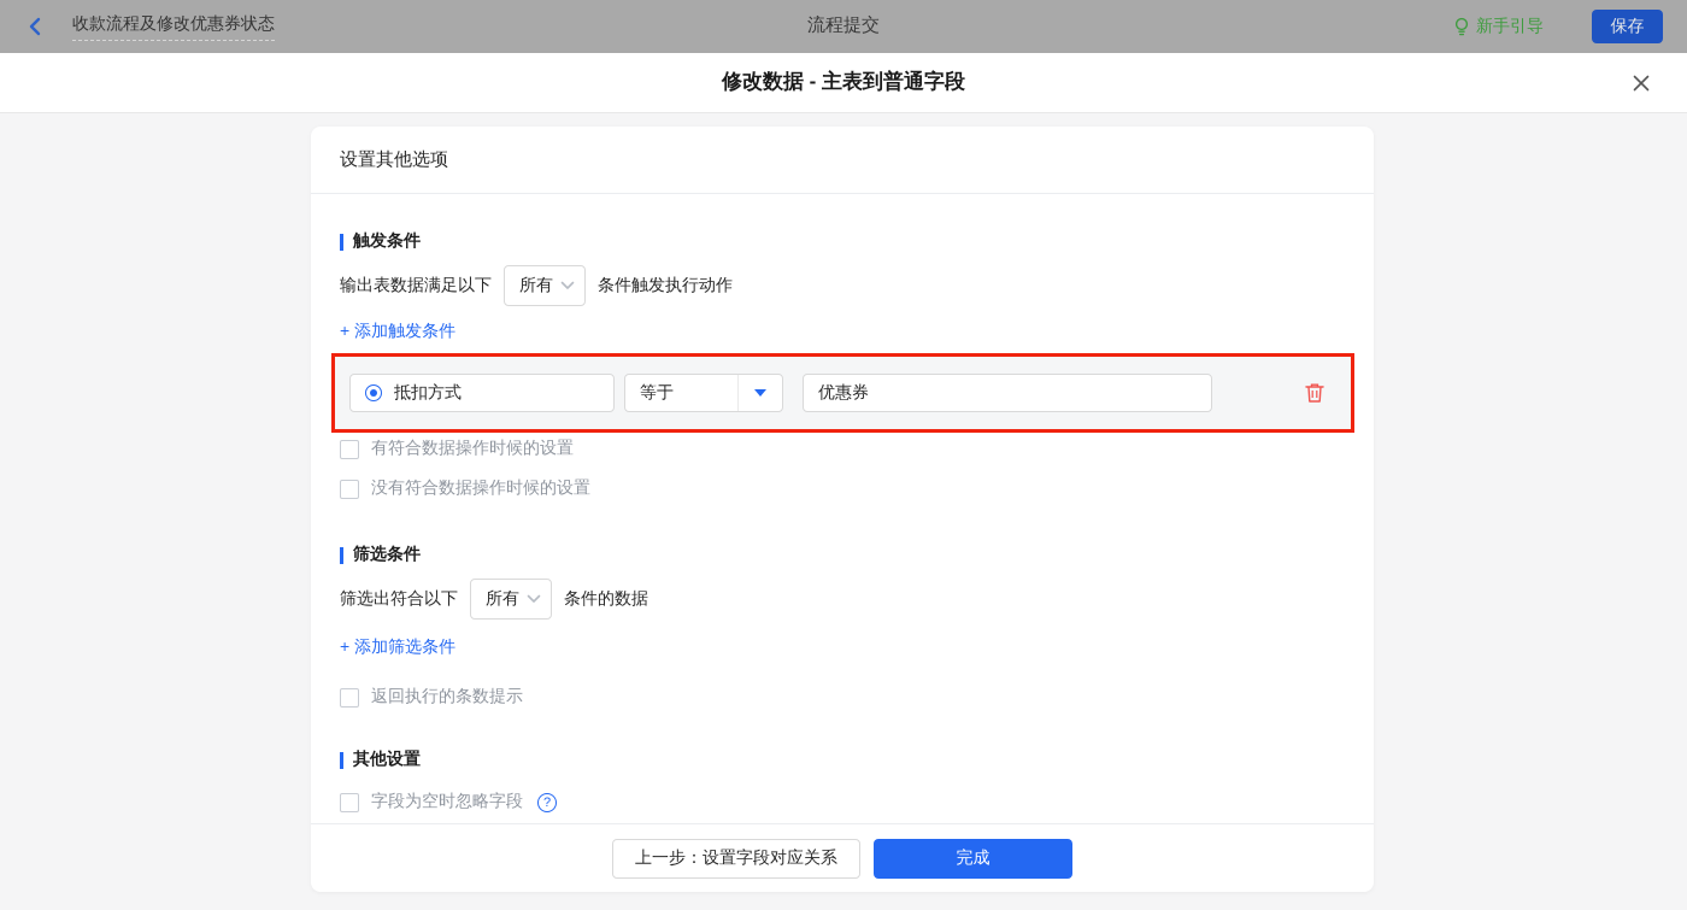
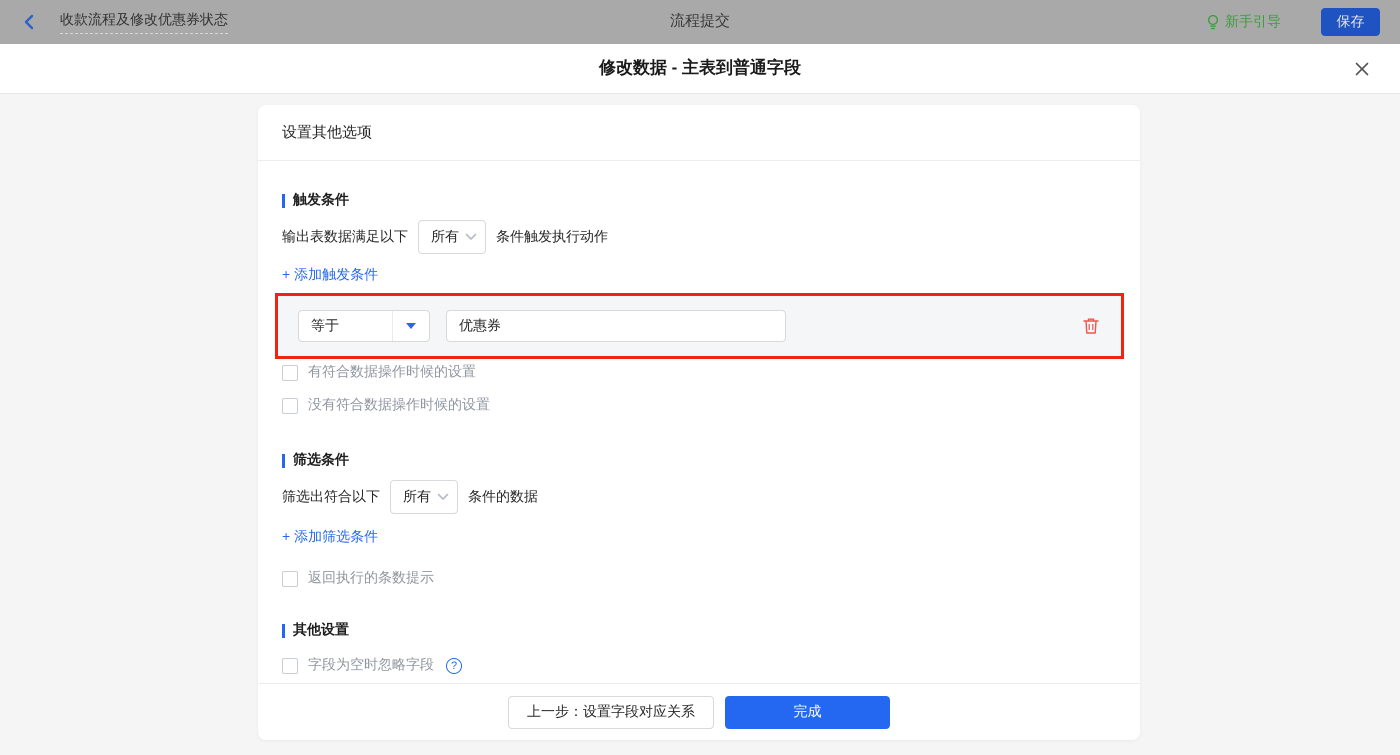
  收款流程及修改优惠券状态
  流程提交
  新手引导
  保存
  修改数据 - 主表到普通字段
  设置其他选项
  触发条件
  输出表数据满足以下
  所有
  条件触发执行动作
  + 添加触发条件
- 抵扣方式
  等于
  优惠券
  有符合数据操作时候的设置
  没有符合数据操作时候的设置
  筛选条件
  筛选出符合以下
  所有
  条件的数据
  + 添加筛选条件
  返回执行的条数提示
  其他设置
  字段为空时忽略字段
  ?
  上一步：设置字段对应关系
  完成
